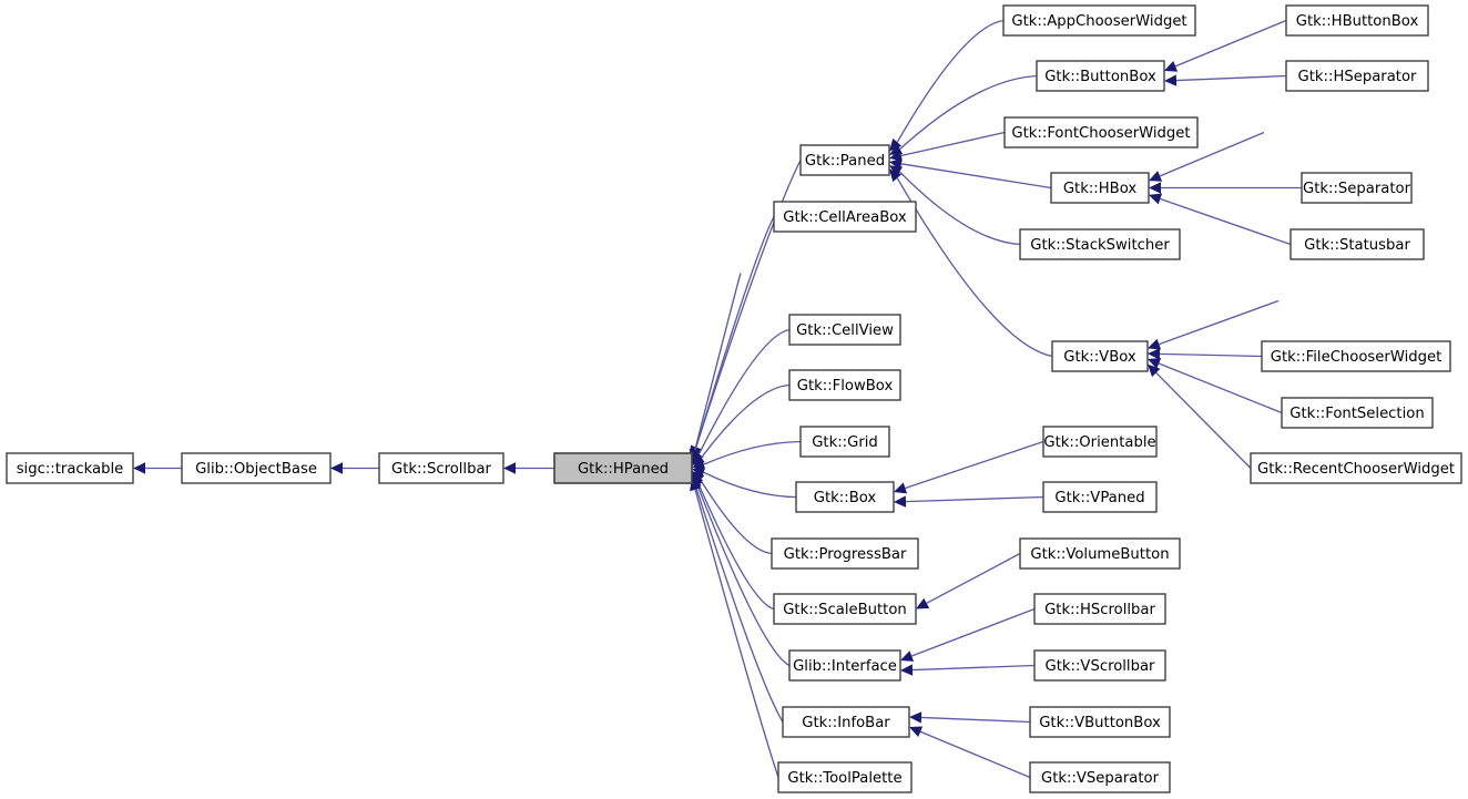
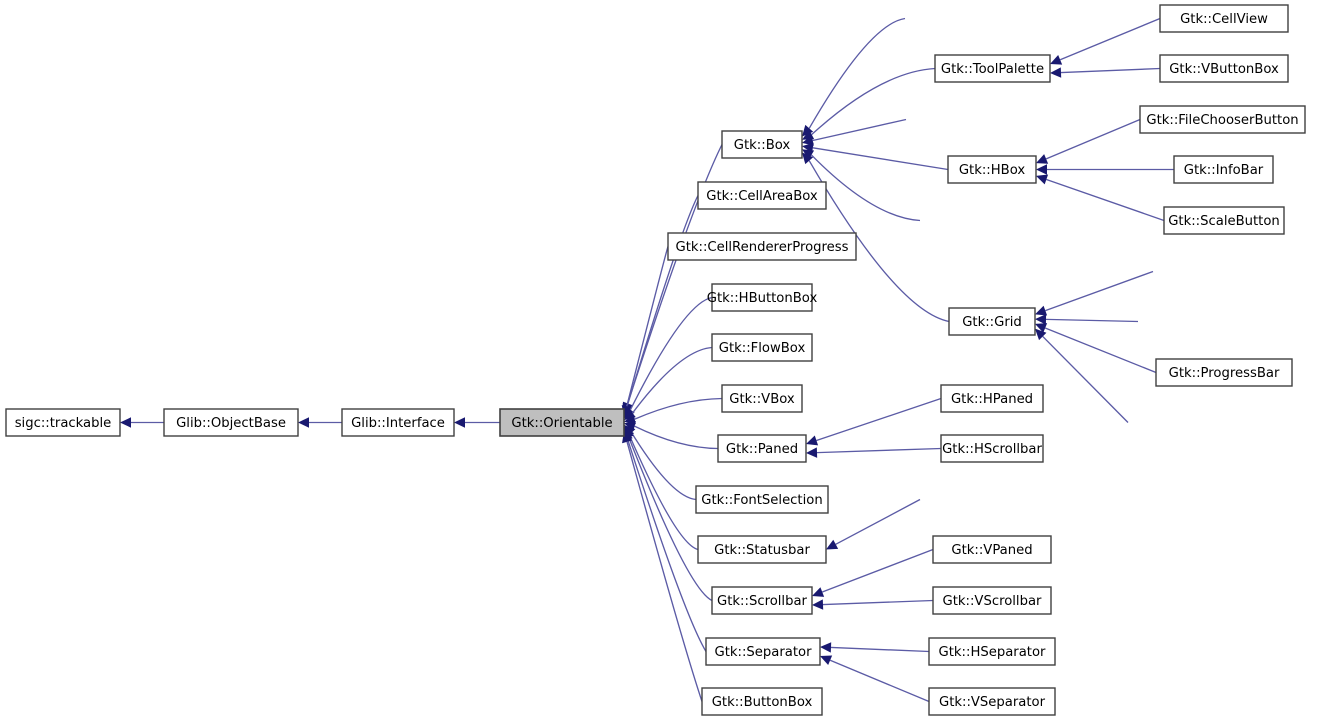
  sigc::trackable
  Glib::ObjectBase
- Gtk::Scrollbar
+ Glib::Interface
- Gtk::HPaned
+ Gtk::Orientable
- Gtk::Paned
+ Gtk::Box
  Gtk::CellAreaBox
+ Gtk::CellRendererProgress
- Gtk::CellView
+ Gtk::HButtonBox
  Gtk::FlowBox
- Gtk::Grid
+ Gtk::VBox
- Gtk::Box
+ Gtk::Paned
- Gtk::ProgressBar
+ Gtk::FontSelection
- Gtk::ScaleButton
+ Gtk::Statusbar
- Glib::Interface
+ Gtk::Scrollbar
- Gtk::InfoBar
+ Gtk::Separator
- Gtk::ToolPalette
+ Gtk::ButtonBox
- Gtk::AppChooserWidget
- Gtk::ButtonBox
+ Gtk::ToolPalette
- Gtk::FontChooserWidget
  Gtk::HBox
- Gtk::StackSwitcher
- Gtk::VBox
+ Gtk::Grid
- Gtk::Orientable
+ Gtk::HPaned
- Gtk::VPaned
+ Gtk::HScrollbar
- Gtk::VolumeButton
- Gtk::HScrollbar
+ Gtk::VPaned
  Gtk::VScrollbar
- Gtk::VButtonBox
+ Gtk::HSeparator
  Gtk::VSeparator
- Gtk::HButtonBox
+ Gtk::CellView
- Gtk::HSeparator
+ Gtk::VButtonBox
+ Gtk::FileChooserButton
- Gtk::Separator
+ Gtk::InfoBar
- Gtk::Statusbar
+ Gtk::ScaleButton
- Gtk::FileChooserWidget
- Gtk::FontSelection
+ Gtk::ProgressBar
- Gtk::RecentChooserWidget
